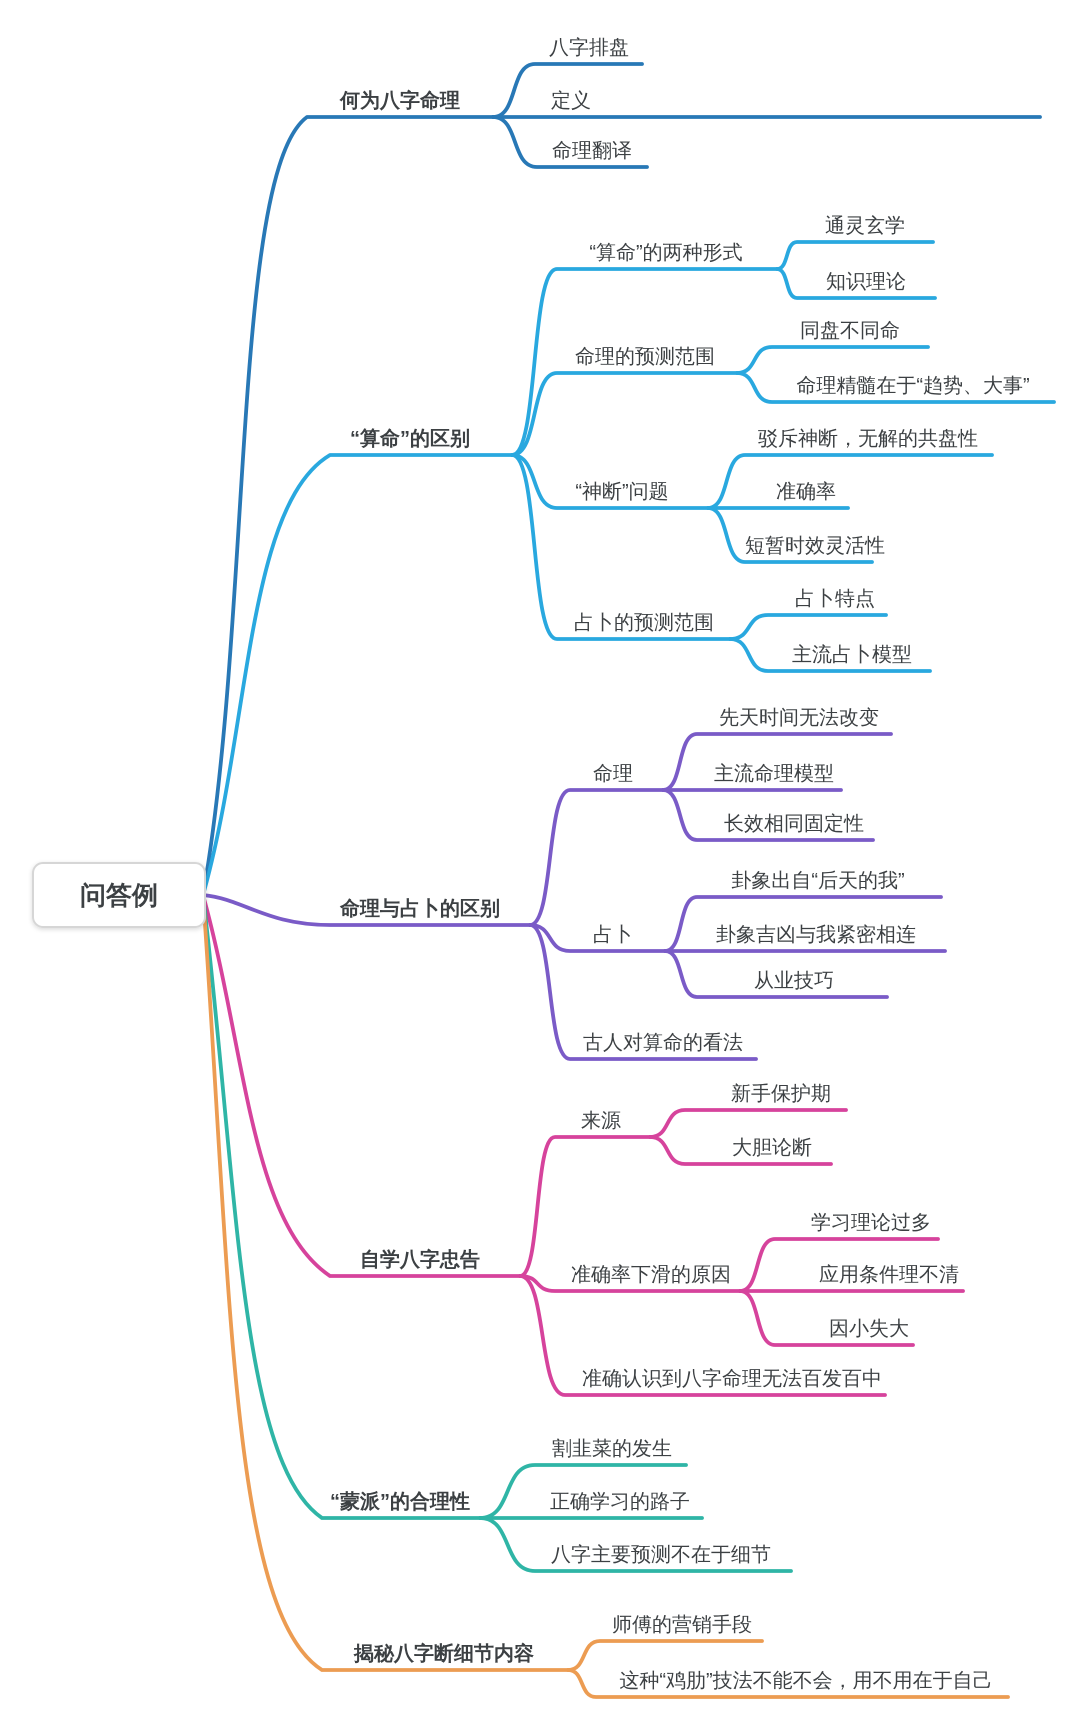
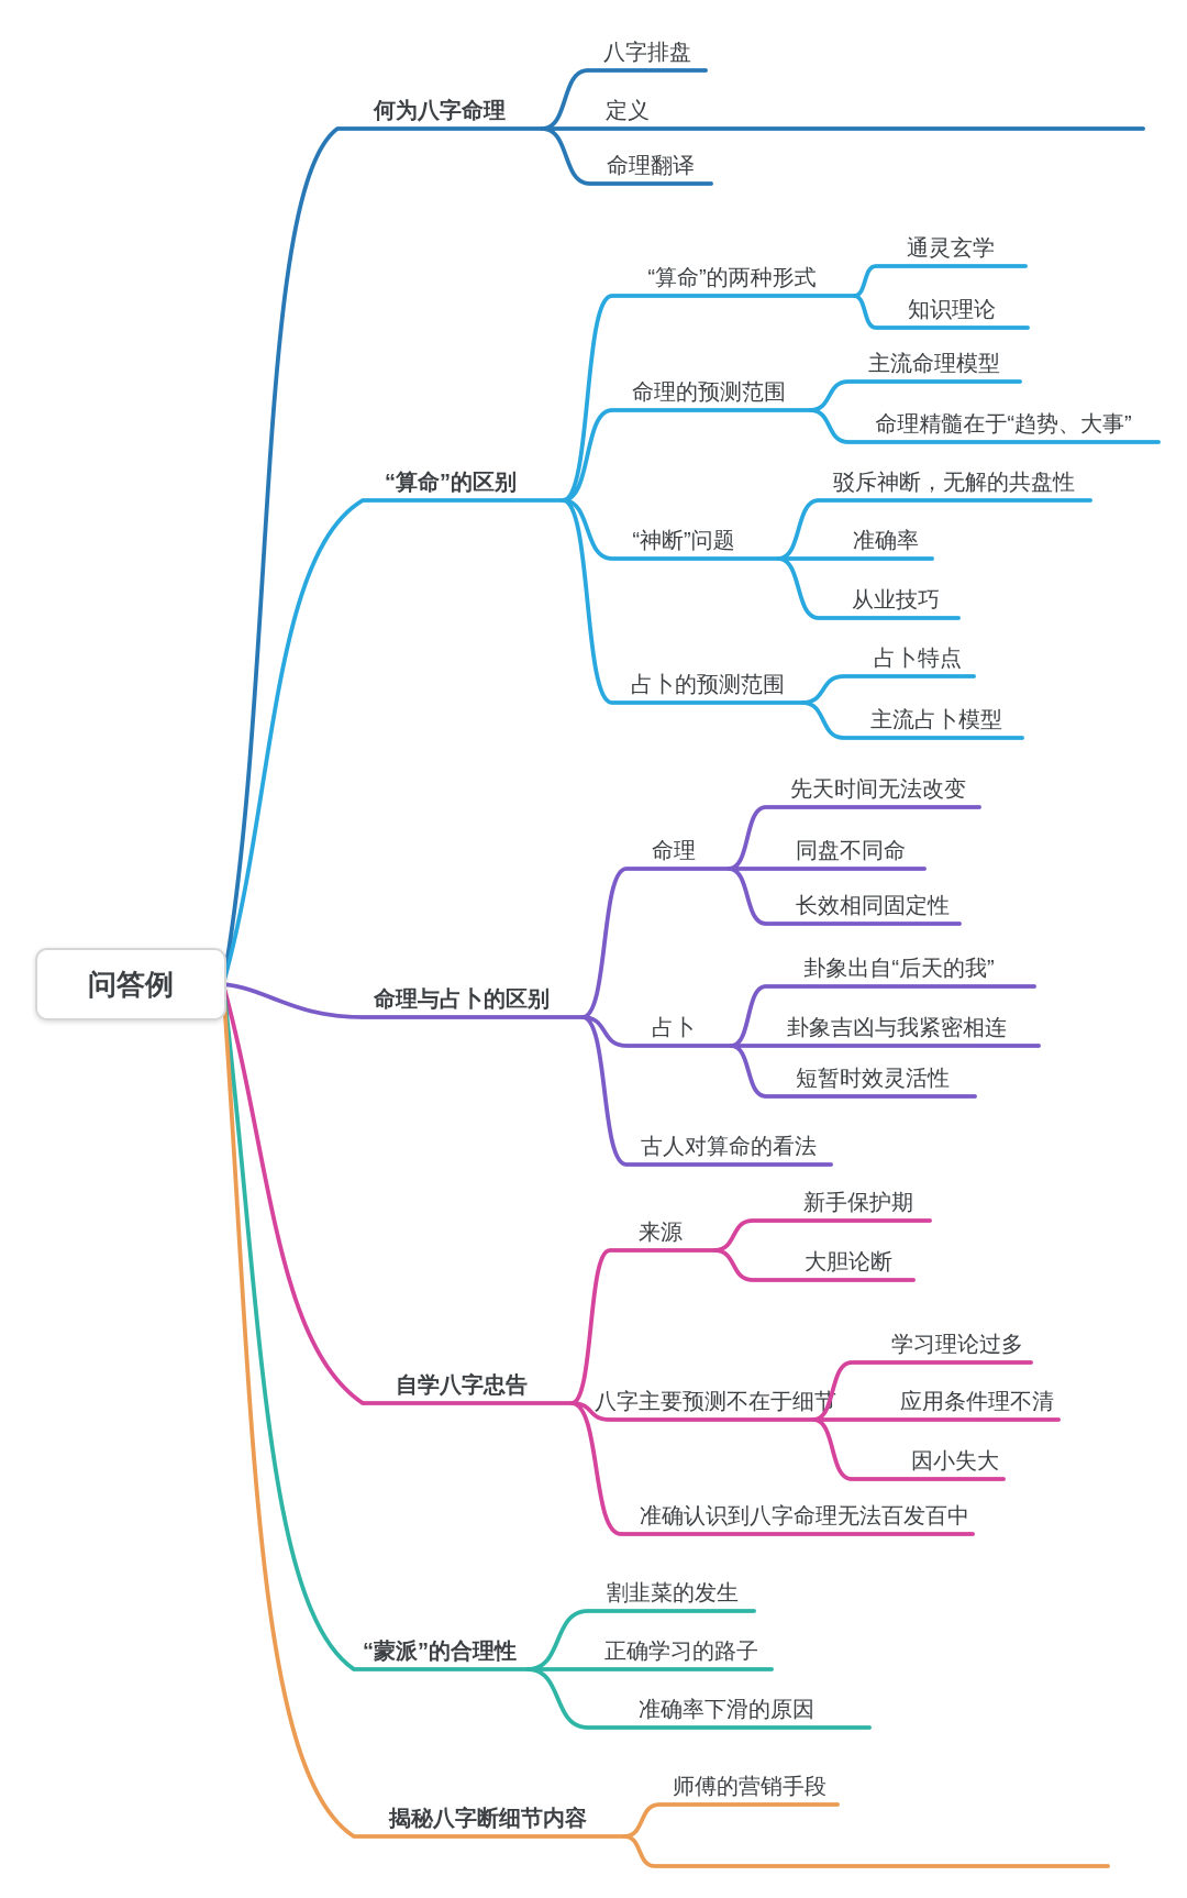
  何为八字命理
  八字排盘
  定义
  命理翻译
  “算命”的区别
  “算命”的两种形式
  通灵玄学
  知识理论
  命理的预测范围
- 同盘不同命
+ 主流命理模型
  命理精髓在于“趋势、大事”
  “神断”问题
  驳斥神断，无解的共盘性
  准确率
- 短暂时效灵活性
+ 从业技巧
  占卜的预测范围
  占卜特点
  主流占卜模型
  命理与占卜的区别
  命理
  先天时间无法改变
- 主流命理模型
+ 同盘不同命
  长效相同固定性
  占卜
  卦象出自“后天的我”
  卦象吉凶与我紧密相连
- 从业技巧
+ 短暂时效灵活性
  古人对算命的看法
  自学八字忠告
  来源
  新手保护期
  大胆论断
- 准确率下滑的原因
+ 八字主要预测不在于细节
  学习理论过多
  应用条件理不清
  因小失大
  准确认识到八字命理无法百发百中
  “蒙派”的合理性
  割韭菜的发生
  正确学习的路子
- 八字主要预测不在于细节
+ 准确率下滑的原因
  揭秘八字断细节内容
  师傅的营销手段
- 这种“鸡肋”技法不能不会，用不用在于自己
  问答例
